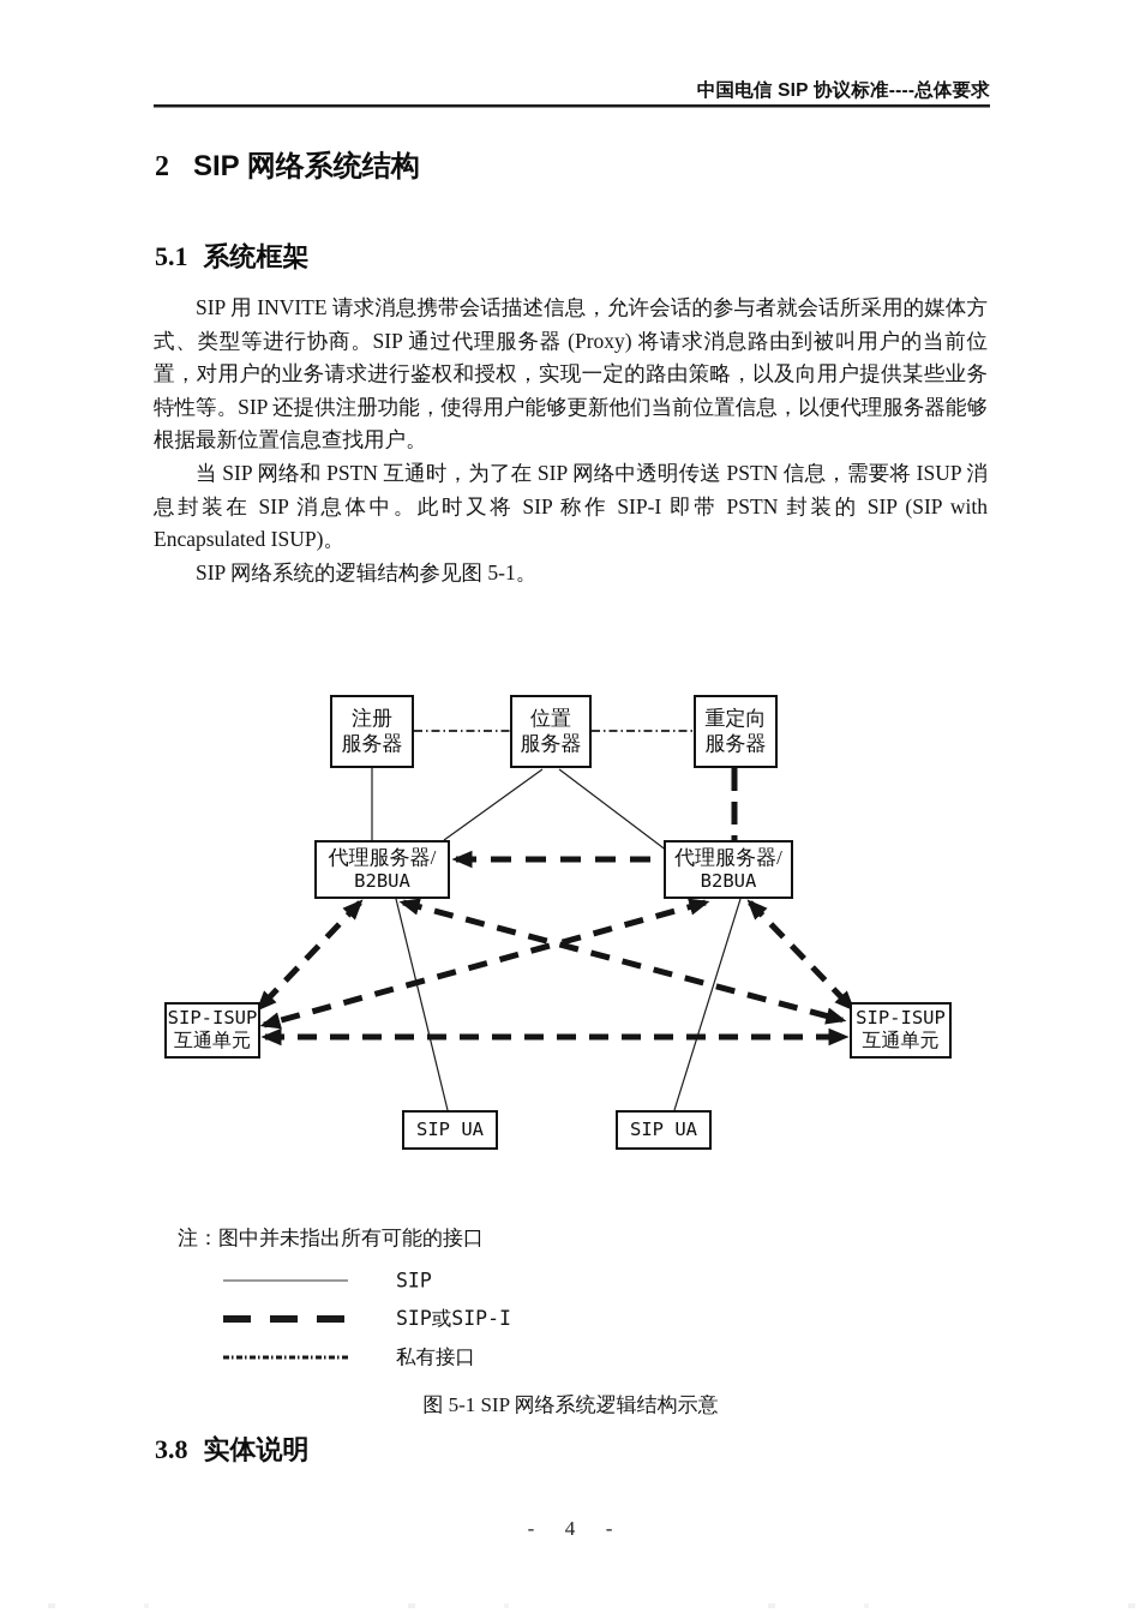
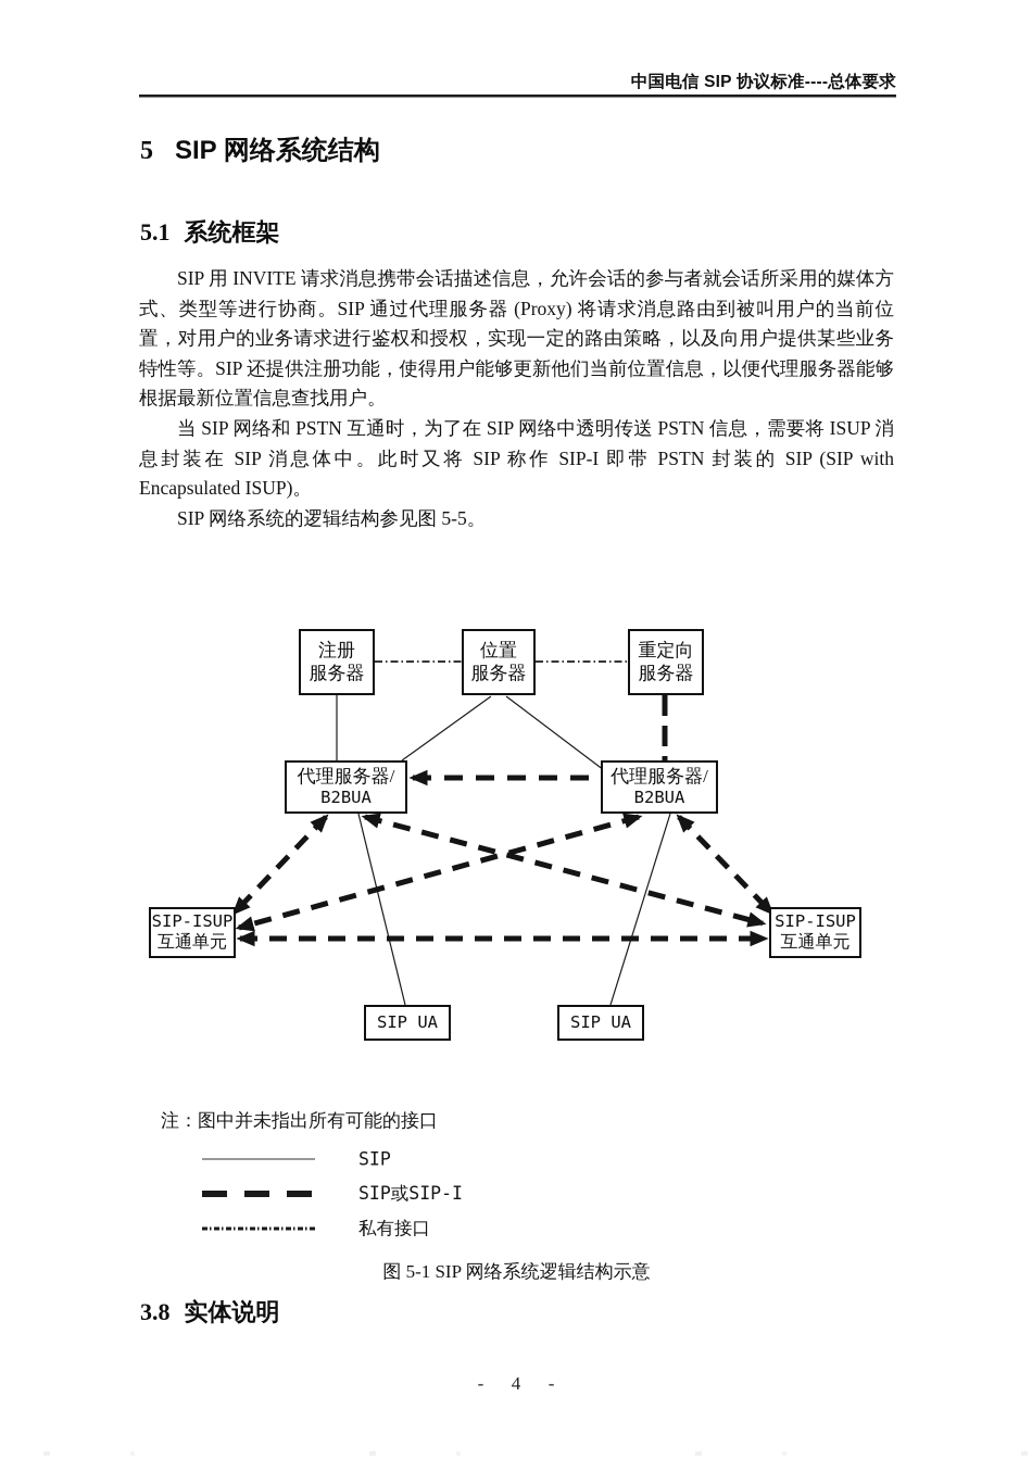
  中国电信 SIP 协议标准----总体要求
- 2 SIP 网络系统结构
+ 5 SIP 网络系统结构
  5.1 系统框架
  SIP 用 INVITE 请求消息携带会话描述信息，允许会话的参与者就会话所采用的媒体方式、类型等进行协商。SIP 通过代理服务器 (Proxy) 将请求消息路由到被叫用户的当前位置，对用户的业务请求进行鉴权和授权，实现一定的路由策略，以及向用户提供某些业务特性等。SIP 还提供注册功能，使得用户能够更新他们当前位置信息，以便代理服务器能够根据最新位置信息查找用户。
  当 SIP 网络和 PSTN 互通时，为了在 SIP 网络中透明传送 PSTN 信息，需要将 ISUP 消息封装在 SIP 消息体中。此时又将 SIP 称作 SIP-I 即带 PSTN 封装的 SIP (SIP with Encapsulated ISUP)。
- SIP 网络系统的逻辑结构参见图 5-1。
+ SIP 网络系统的逻辑结构参见图 5-5。
  注册
  服务器
  位置
  服务器
  重定向
  服务器
  代理服务器/
  B2BUA
  代理服务器/
  B2BUA
  SIP-ISUP
  互通单元
  SIP-ISUP
  互通单元
  SIP UA
  SIP UA
  注：图中并未指出所有可能的接口
  SIP
  SIP或SIP-I
  私有接口
  图 5-1 SIP 网络系统逻辑结构示意
  3.8 实体说明
  - 4 -
